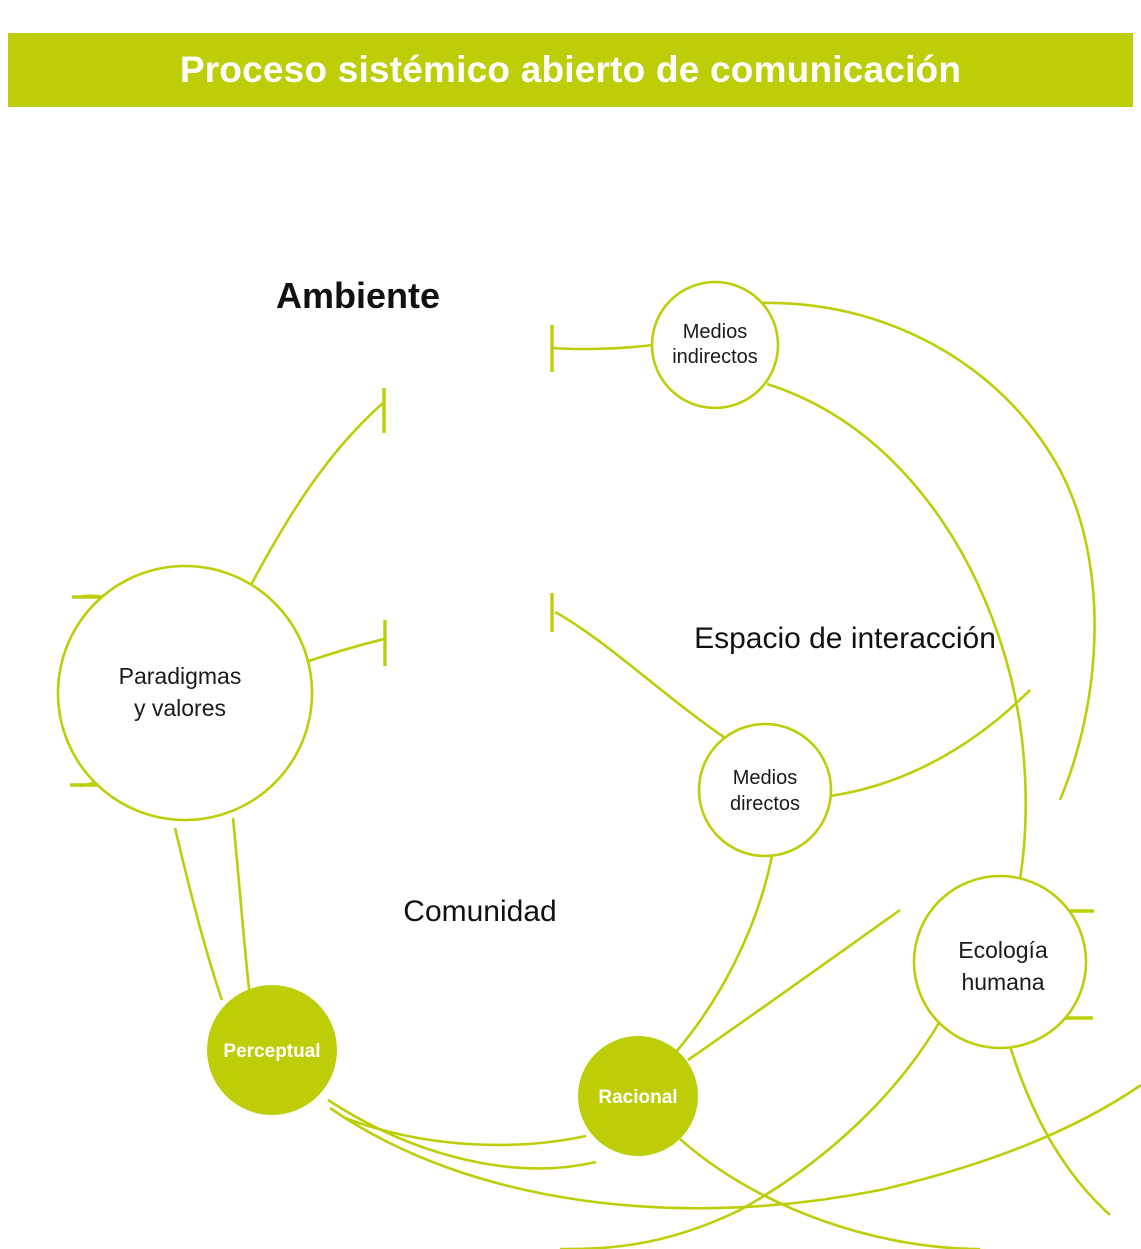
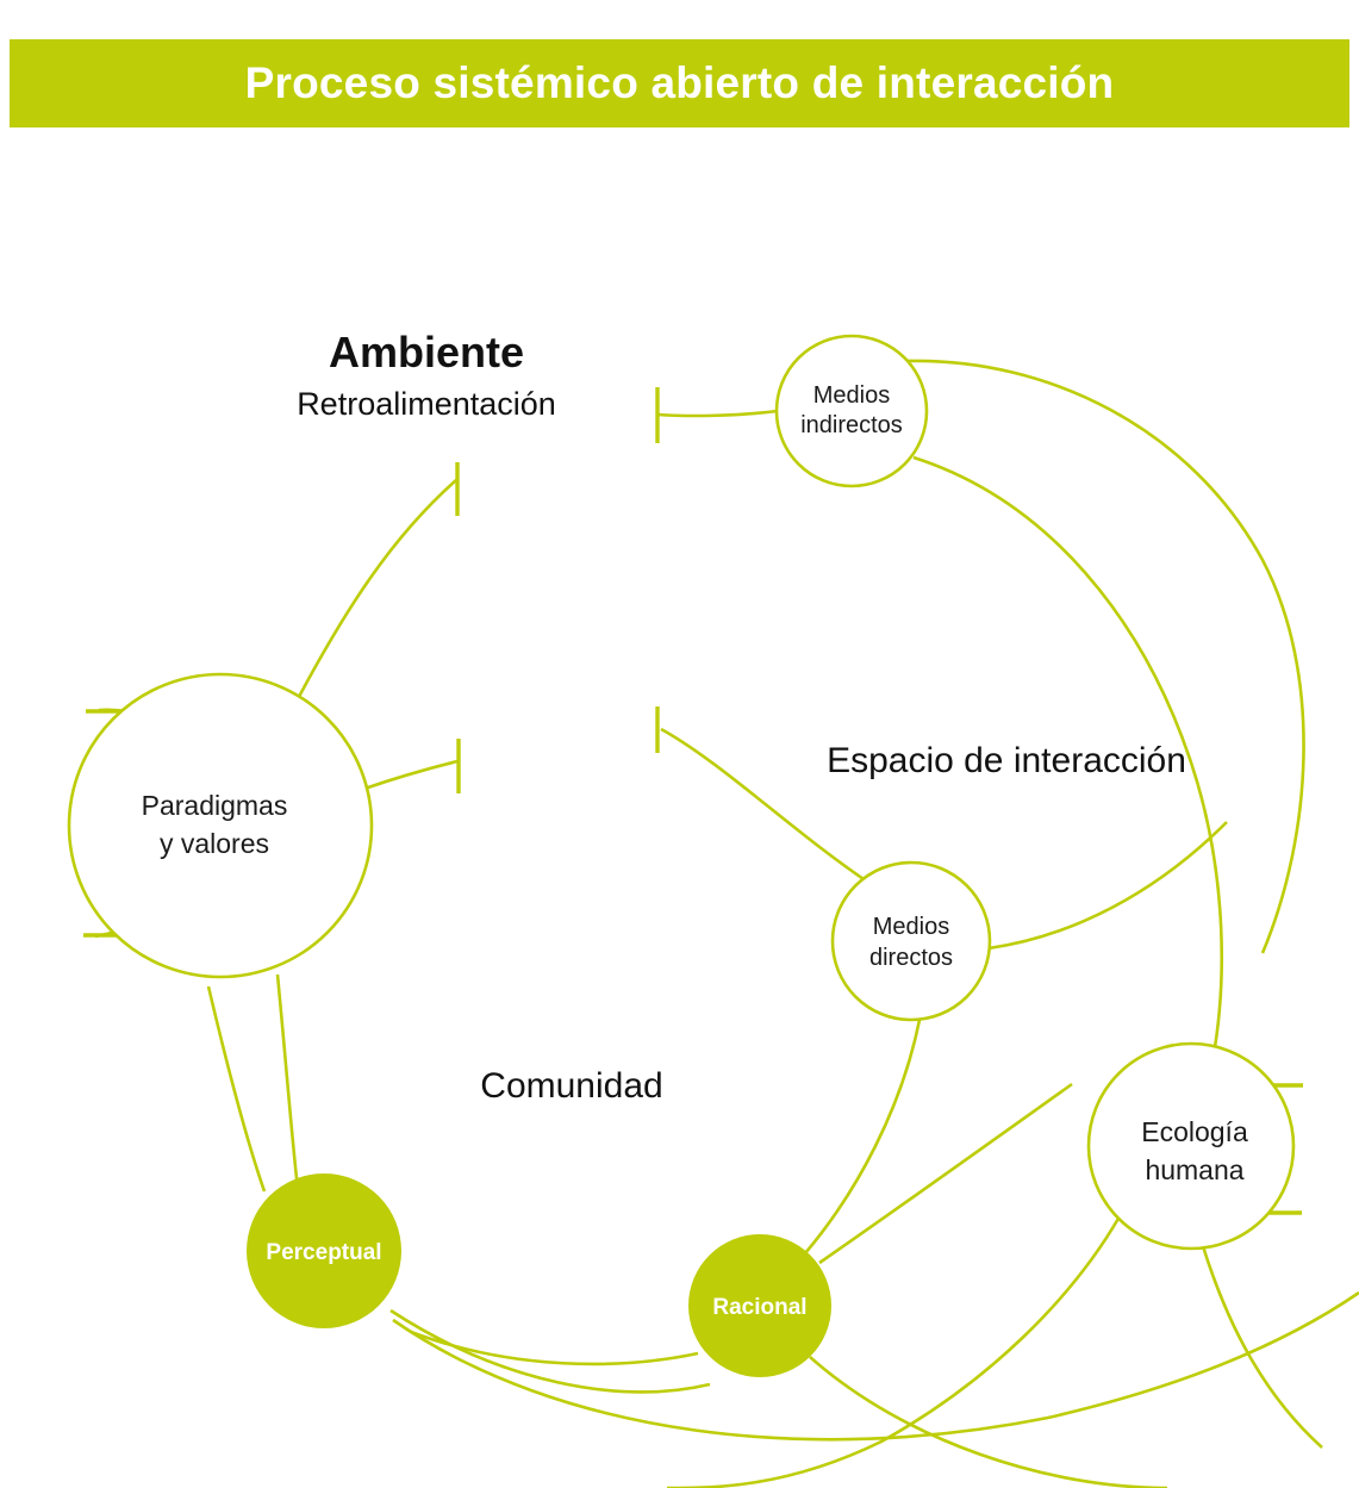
- Proceso sistémico abierto de comunicación
+ Proceso sistémico abierto de interacción
  Medios
  indirectos
  Paradigmas
  y valores
  Medios
  directos
  Ecología
  humana
  Perceptual
  Racional
  Ambiente
+ Retroalimentación
  Espacio de interacción
  Comunidad
